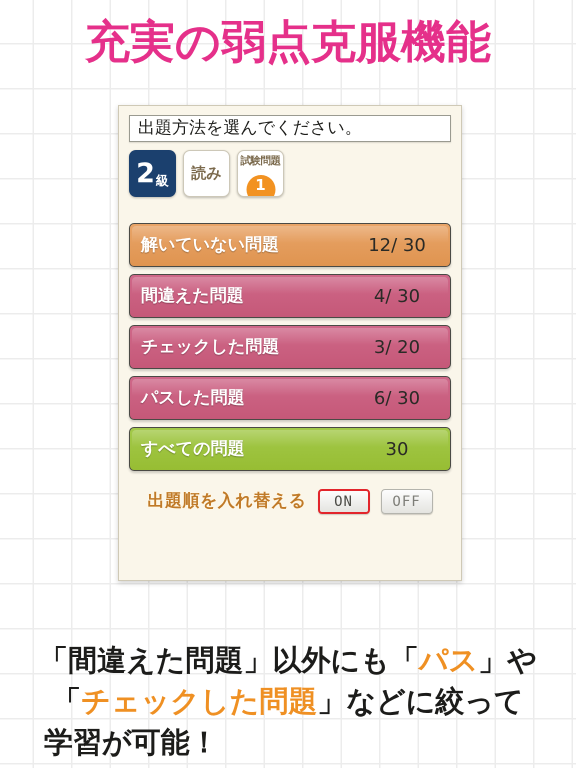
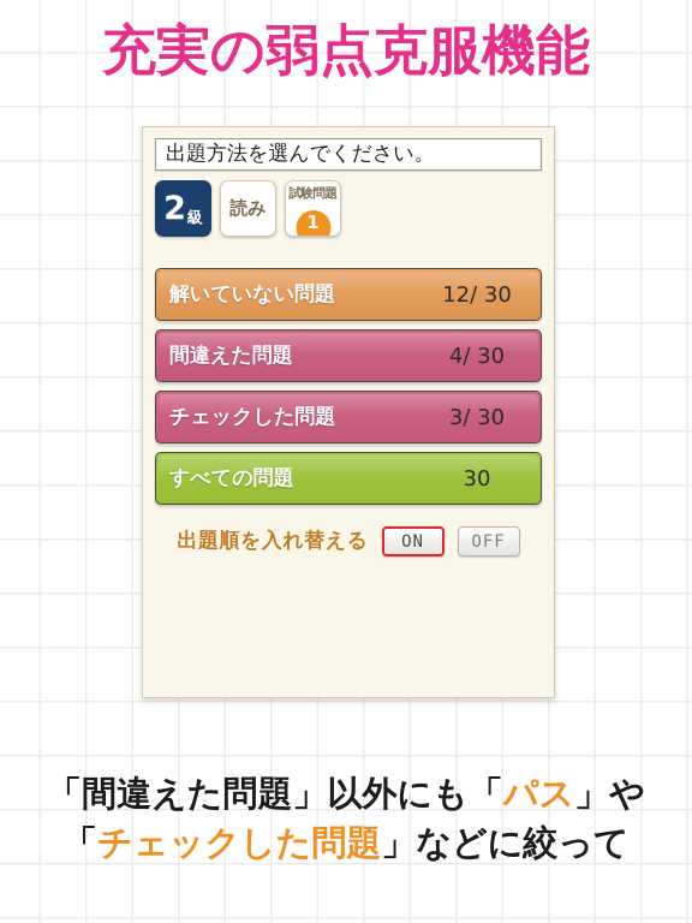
  充実の弱点克服機能
  出題方法を選んでください。
  2
  級
  読み
  試験問題
  1
  解いていない問題
  12/ 30
  間違えた問題
  4/ 30
  チェックした問題
- 3/ 20
+ 3/ 30
- パスした問題
- 6/ 30
  すべての問題
  30
  出題順を入れ替える
  ON
  OFF
  「間違えた問題」以外にも「パス」や
  「チェックした問題」などに絞って
- 学習が可能！
